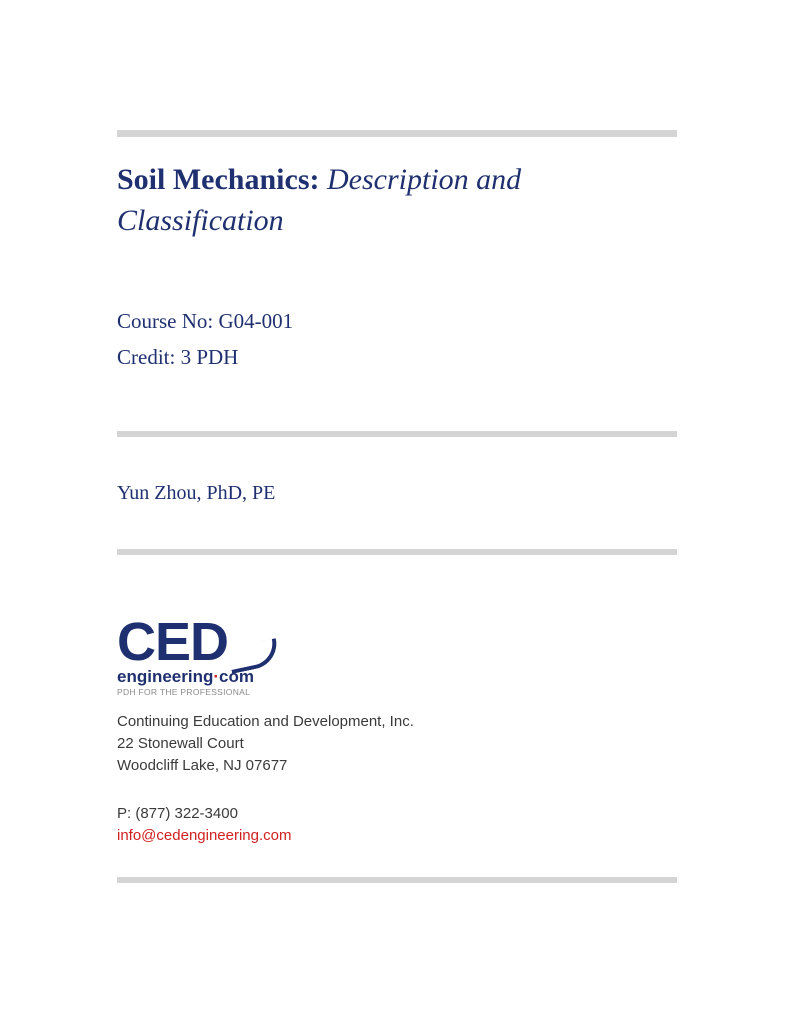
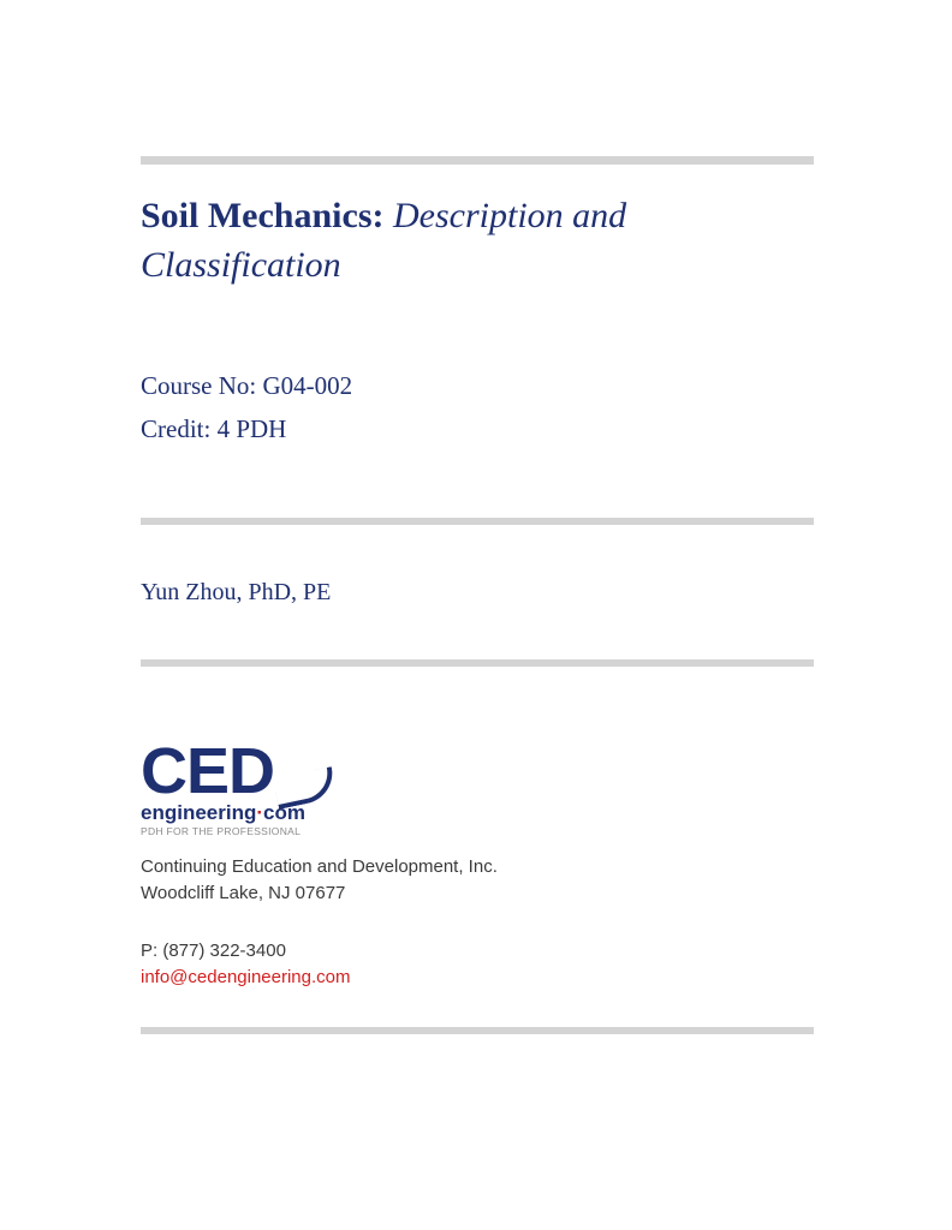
  Soil Mechanics: Description and Classification
- Course No: G04-001
+ Course No: G04-002
- Credit: 3 PDH
+ Credit: 4 PDH
  Yun Zhou, PhD, PE
  CED
  engineering·com
  PDH FOR THE PROFESSIONAL
  Continuing Education and Development, Inc.
- 22 Stonewall Court
  Woodcliff Lake, NJ 07677
  P: (877) 322-3400
  info@cedengineering.com
